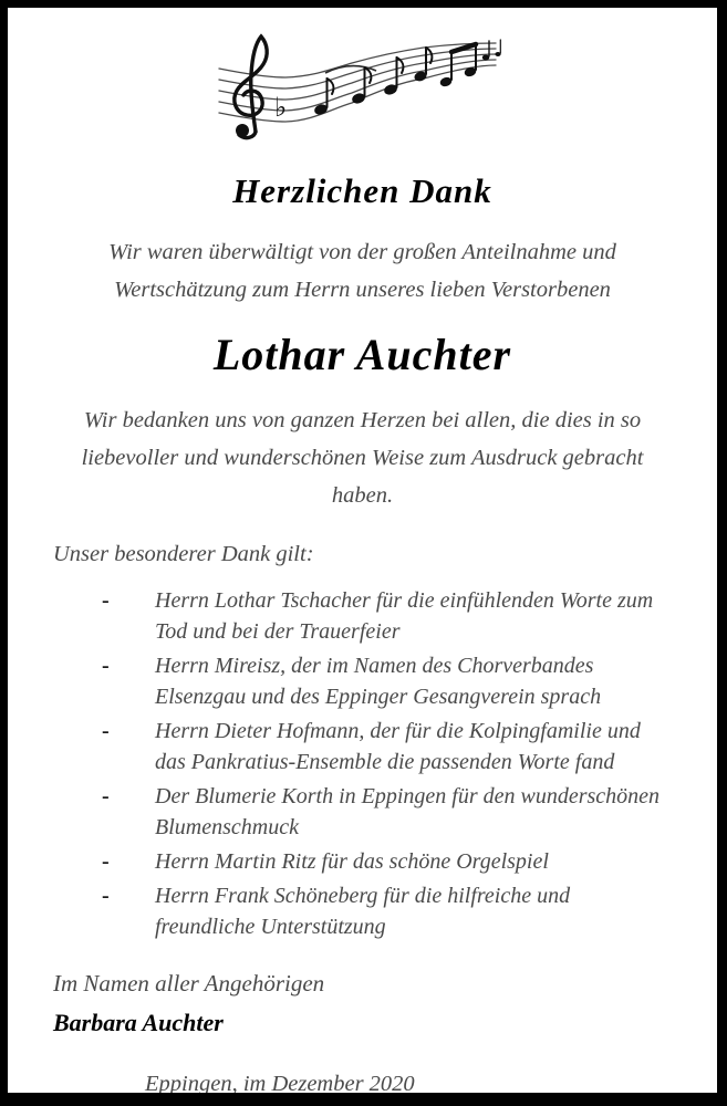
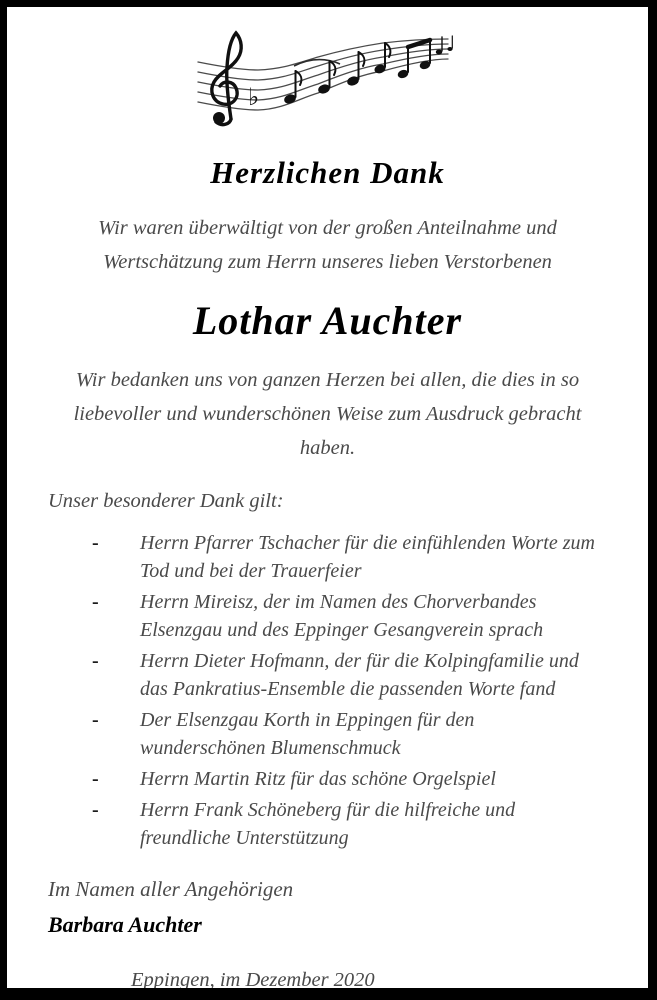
  ♭
  Herzlichen Dank
  Wir waren überwältigt von der großen Anteilnahme und
  Wertschätzung zum Herrn unseres lieben Verstorbenen
  Lothar Auchter
  Wir bedanken uns von ganzen Herzen bei allen, die dies in so
  liebevoller und wunderschönen Weise zum Ausdruck gebracht
  haben.
  Unser besonderer Dank gilt:
  -
- Herrn Lothar Tschacher für die einfühlenden Worte zum Tod und bei der Trauerfeier
+ Herrn Pfarrer Tschacher für die einfühlenden Worte zum Tod und bei der Trauerfeier
  -
  Herrn Mireisz, der im Namen des Chorverbandes Elsenzgau und des Eppinger Gesangverein sprach
  -
  Herrn Dieter Hofmann, der für die Kolpingfamilie und das Pankratius-Ensemble die passenden Worte fand
  -
- Der Blumerie Korth in Eppingen für den wunderschönen Blumenschmuck
+ Der Elsenzgau Korth in Eppingen für den wunderschönen Blumenschmuck
  -
  Herrn Martin Ritz für das schöne Orgelspiel
  -
  Herrn Frank Schöneberg für die hilfreiche und freundliche Unterstützung
  Im Namen aller Angehörigen
  Barbara Auchter
  Eppingen, im Dezember 2020
